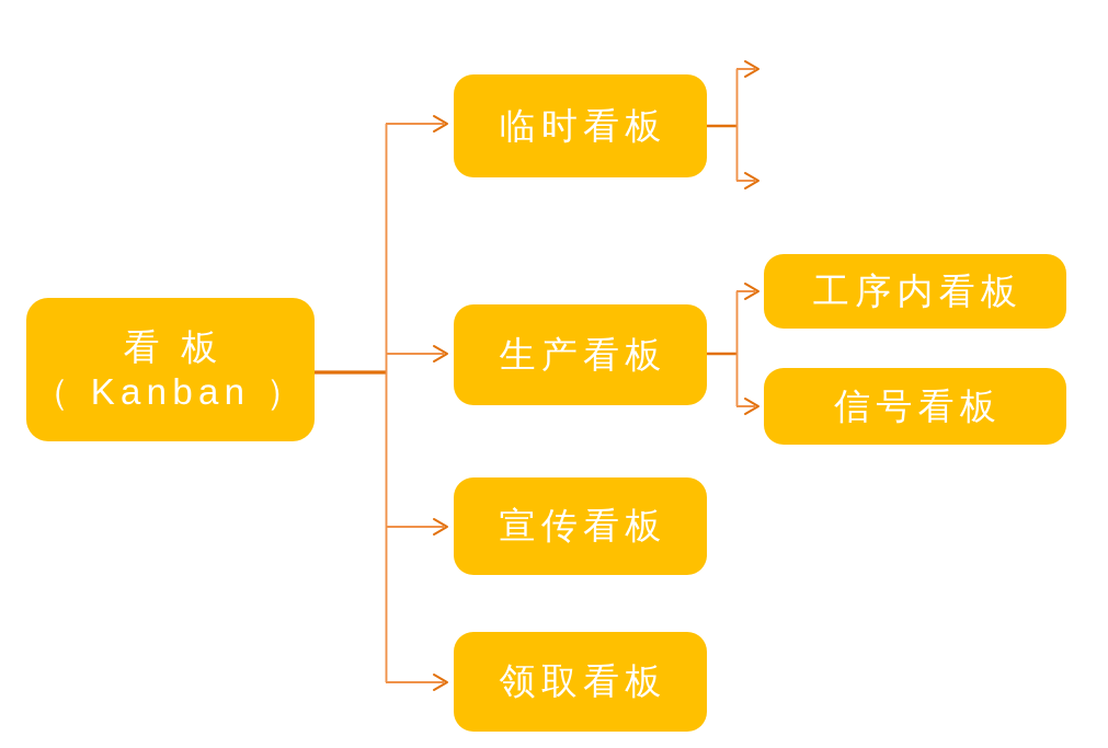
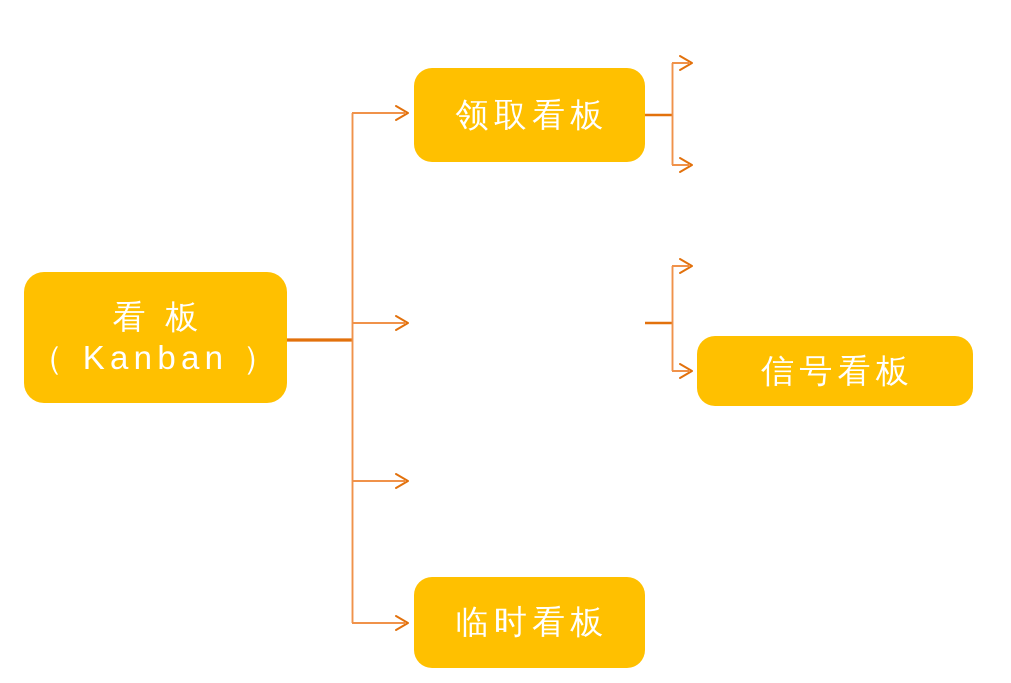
  看 板
  （ Kanban ）
- 临时看板
+ 领取看板
- 生产看板
- 宣传看板
- 领取看板
+ 临时看板
- 工序内看板
  信号看板
